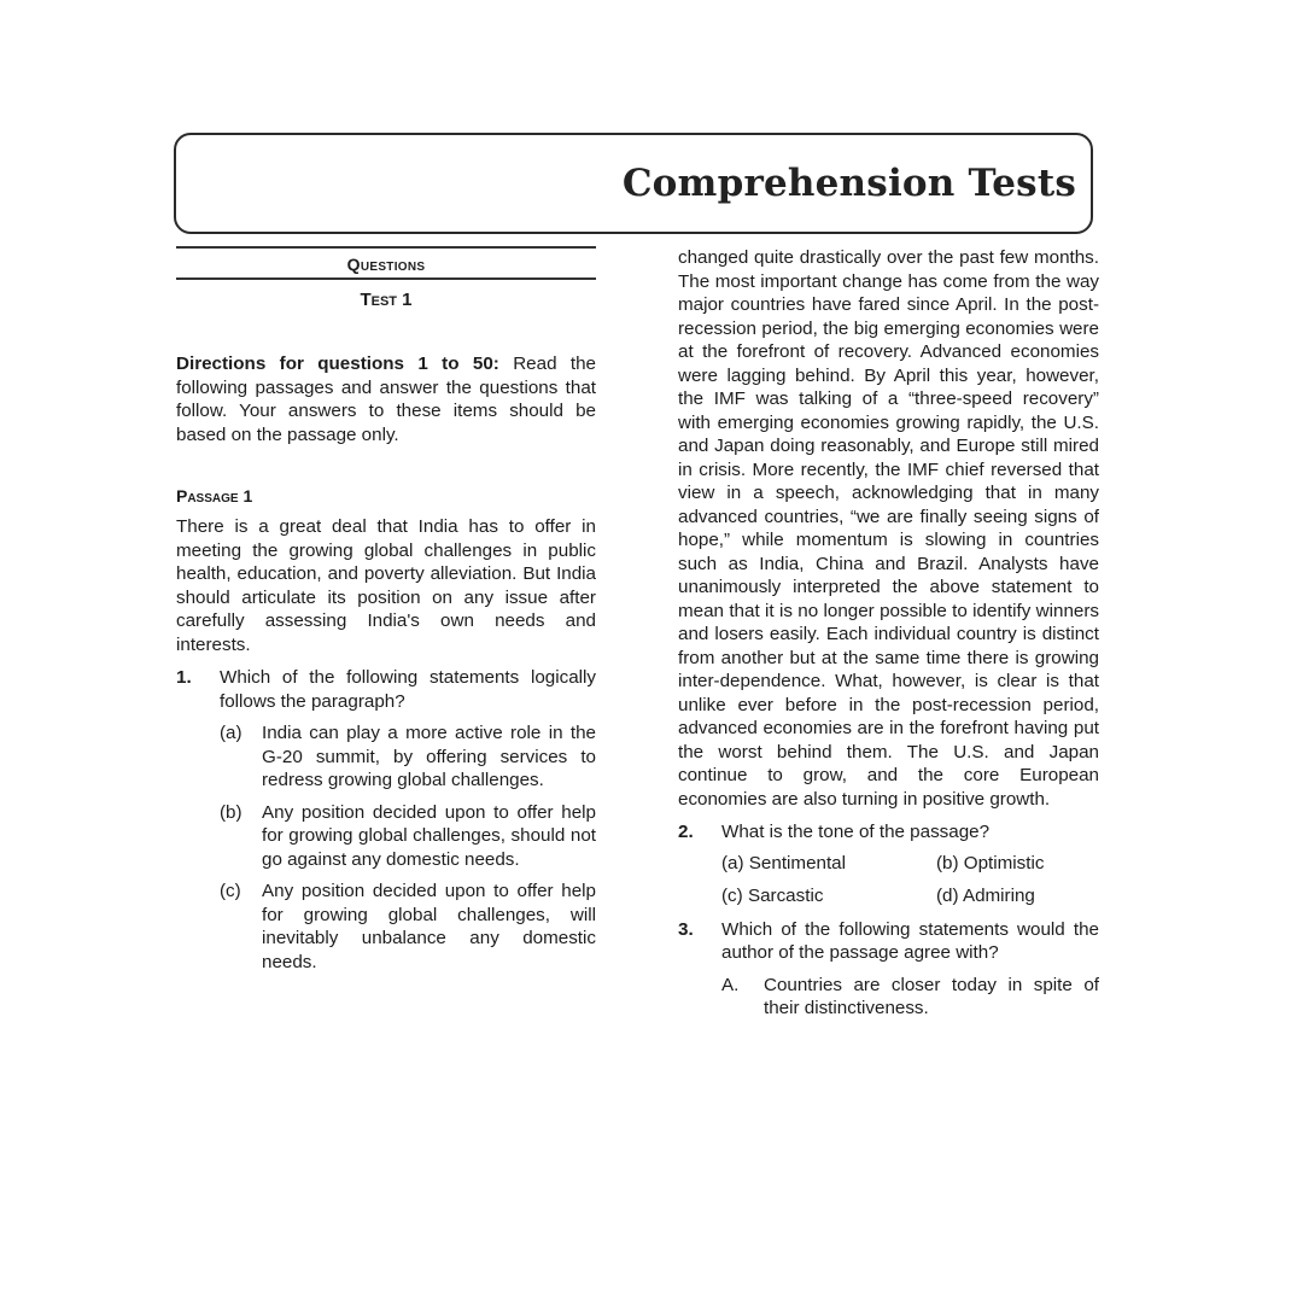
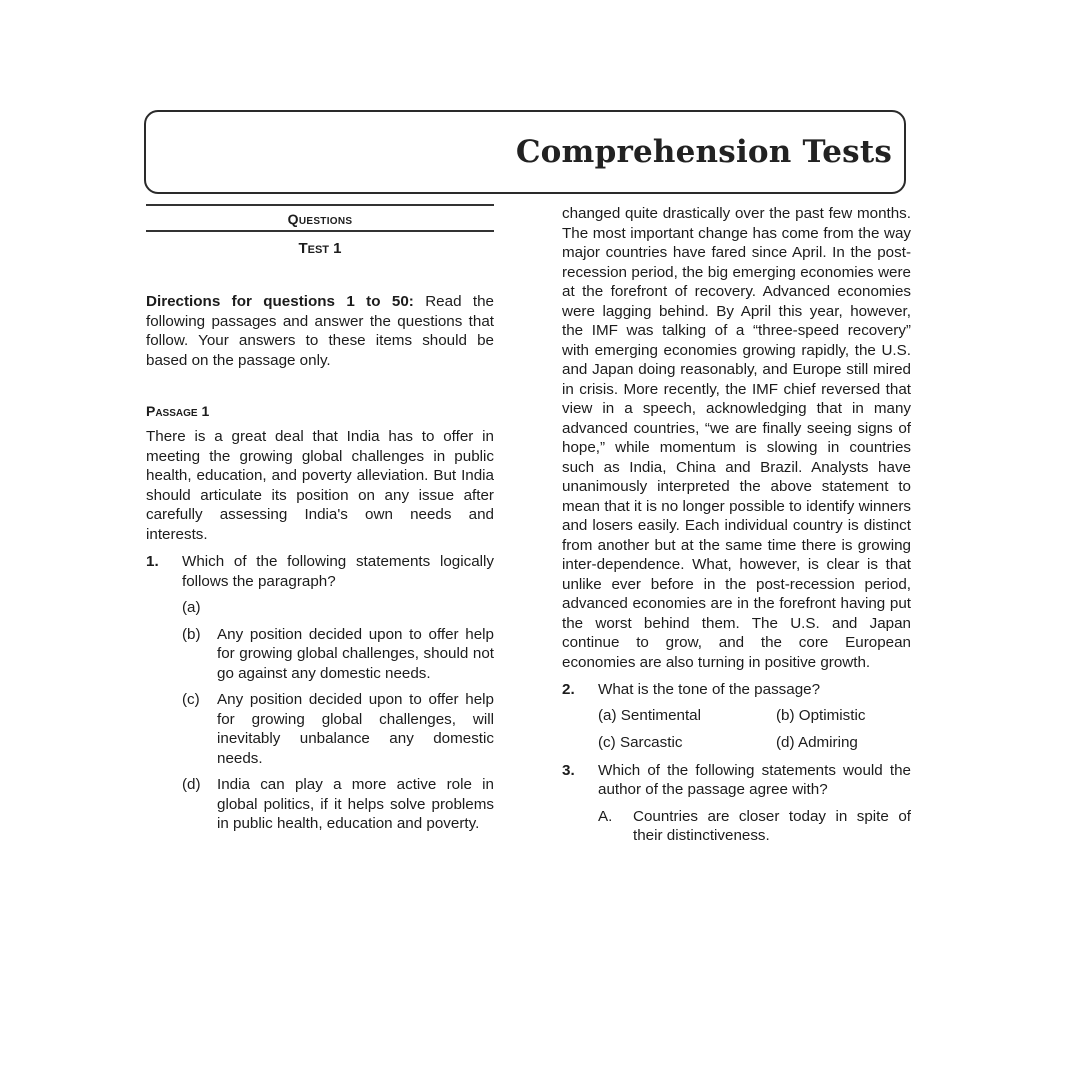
  Comprehension Tests
  Questions
  Test 1
  Directions for questions 1 to 50: Read the following passages and answer the questions that follow. Your answers to these items should be based on the passage only.
  Passage 1
  There is a great deal that India has to offer in meeting the growing global challenges in public health, education, and poverty alleviation. But India should articulate its position on any issue after carefully assessing India's own needs and interests.
  1.
  Which of the following statements logically follows the paragraph?
  (a)
- India can play a more active role in the G-20 summit, by offering services to redress growing global challenges.
  (b)
  Any position decided upon to offer help for growing global challenges, should not go against any domestic needs.
  (c)
  Any position decided upon to offer help for growing global challenges, will inevitably unbalance any domestic needs.
+ (d)
+ India can play a more active role in global politics, if it helps solve problems in public health, education and poverty.
  changed quite drastically over the past few months. The most important change has come from the way major countries have fared since April. In the post-recession period, the big emerging economies were at the forefront of recovery. Advanced economies were lagging behind. By April this year, however, the IMF was talking of a “three-speed recovery” with emerging economies growing rapidly, the U.S. and Japan doing reasonably, and Europe still mired in crisis. More recently, the IMF chief reversed that view in a speech, acknowledging that in many advanced countries, “we are finally seeing signs of hope,” while momentum is slowing in countries such as India, China and Brazil. Analysts have unanimously interpreted the above statement to mean that it is no longer possible to identify winners and losers easily. Each individual country is distinct from another but at the same time there is growing inter-dependence. What, however, is clear is that unlike ever before in the post-recession period, advanced economies are in the forefront having put the worst behind them. The U.S. and Japan continue to grow, and the core European economies are also turning in positive growth.
  2.
  What is the tone of the passage?
  (a) Sentimental
  (b) Optimistic
  (c) Sarcastic
  (d) Admiring
  3.
  Which of the following statements would the author of the passage agree with?
  A.
  Countries are closer today in spite of their distinctiveness.
